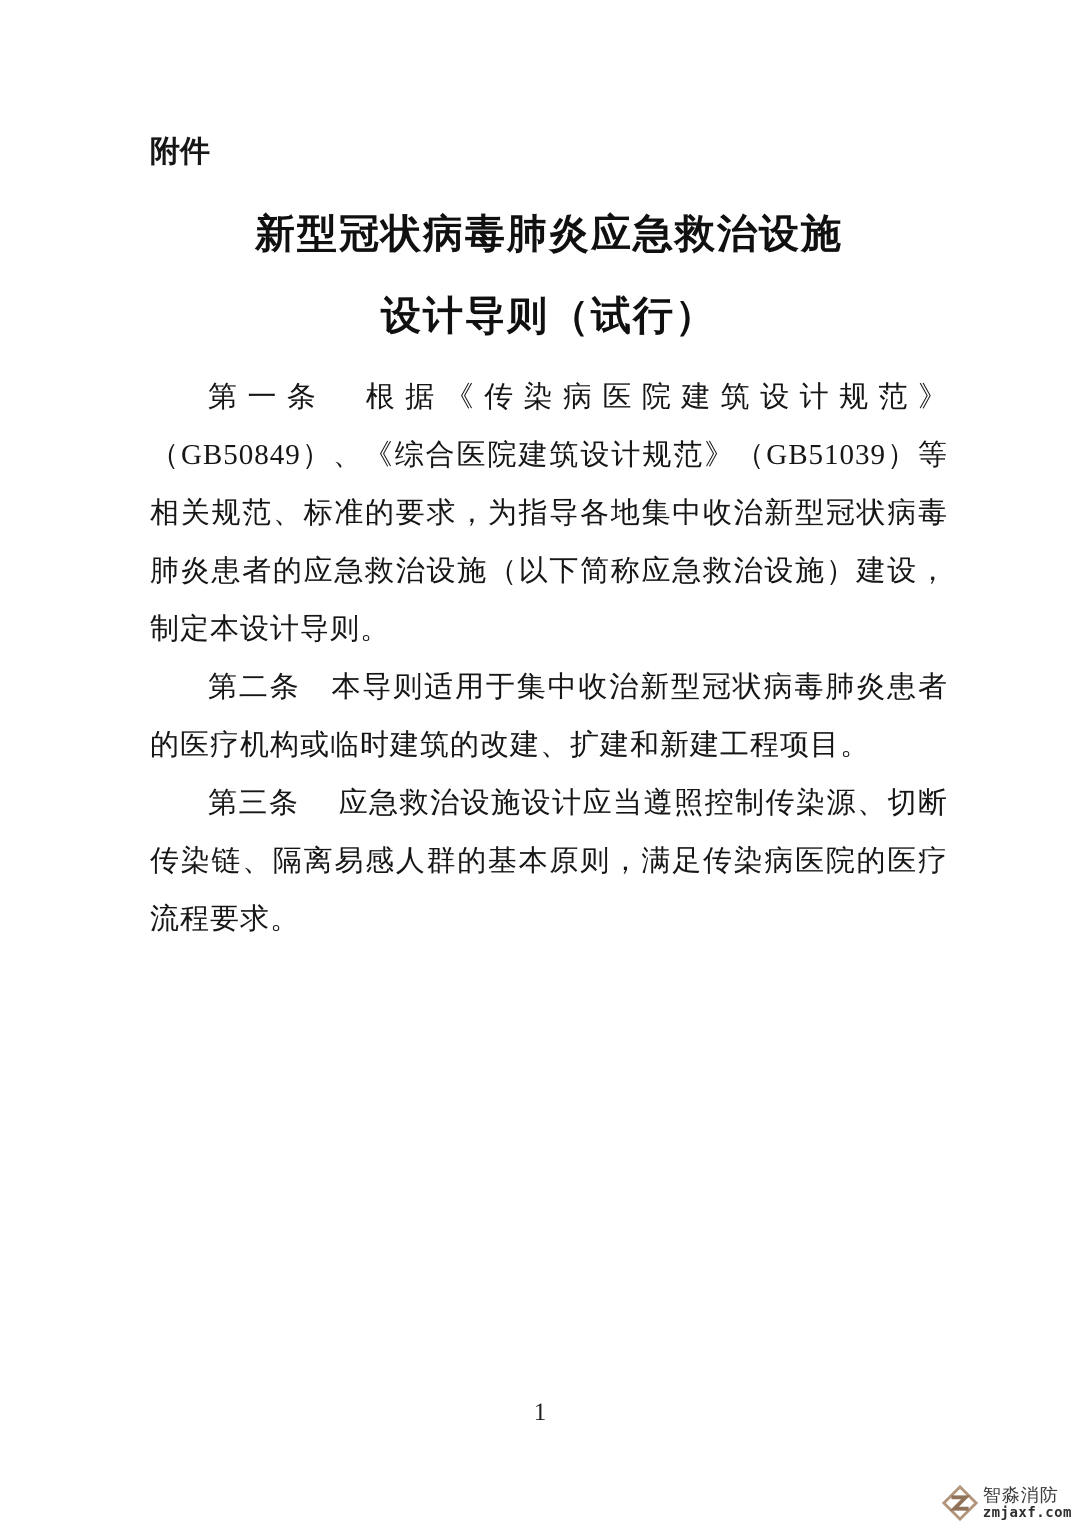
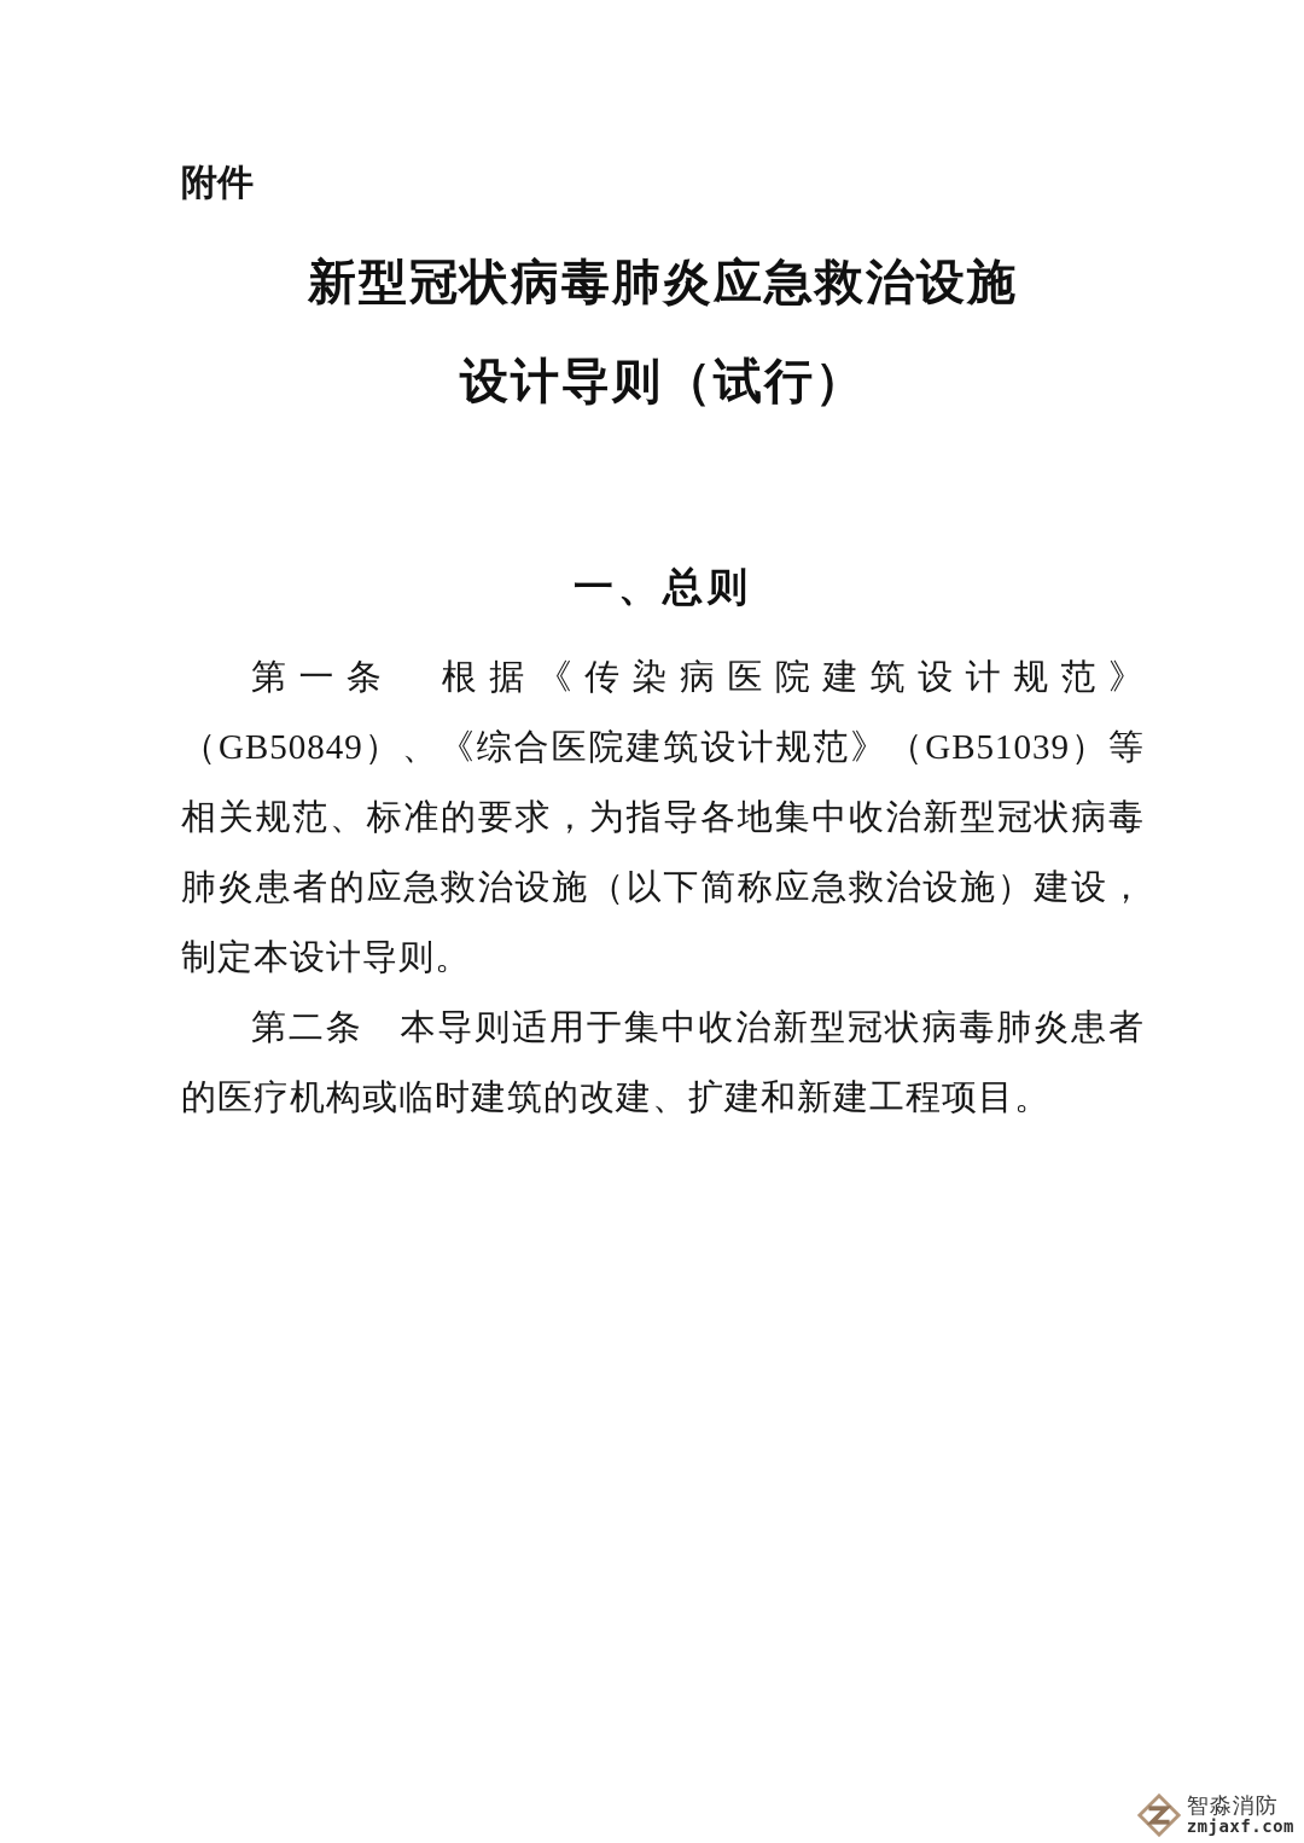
  附件
  新型冠状病毒肺炎应急救治设施
  设计导则（试行）
+ 一、总则
  第一条 根据《传染病医院建筑设计规范》（GB50849）、《综合医院建筑设计规范》（GB51039）等相关规范、标准的要求，为指导各地集中收治新型冠状病毒肺炎患者的应急救治设施（以下简称应急救治设施）建设，制定本设计导则。
  第二条 本导则适用于集中收治新型冠状病毒肺炎患者的医疗机构或临时建筑的改建、扩建和新建工程项目。
- 第三条 应急救治设施设计应当遵照控制传染源、切断传染链、隔离易感人群的基本原则，满足传染病医院的医疗流程要求。
- 1
  智淼消防
  zmjaxf.com
